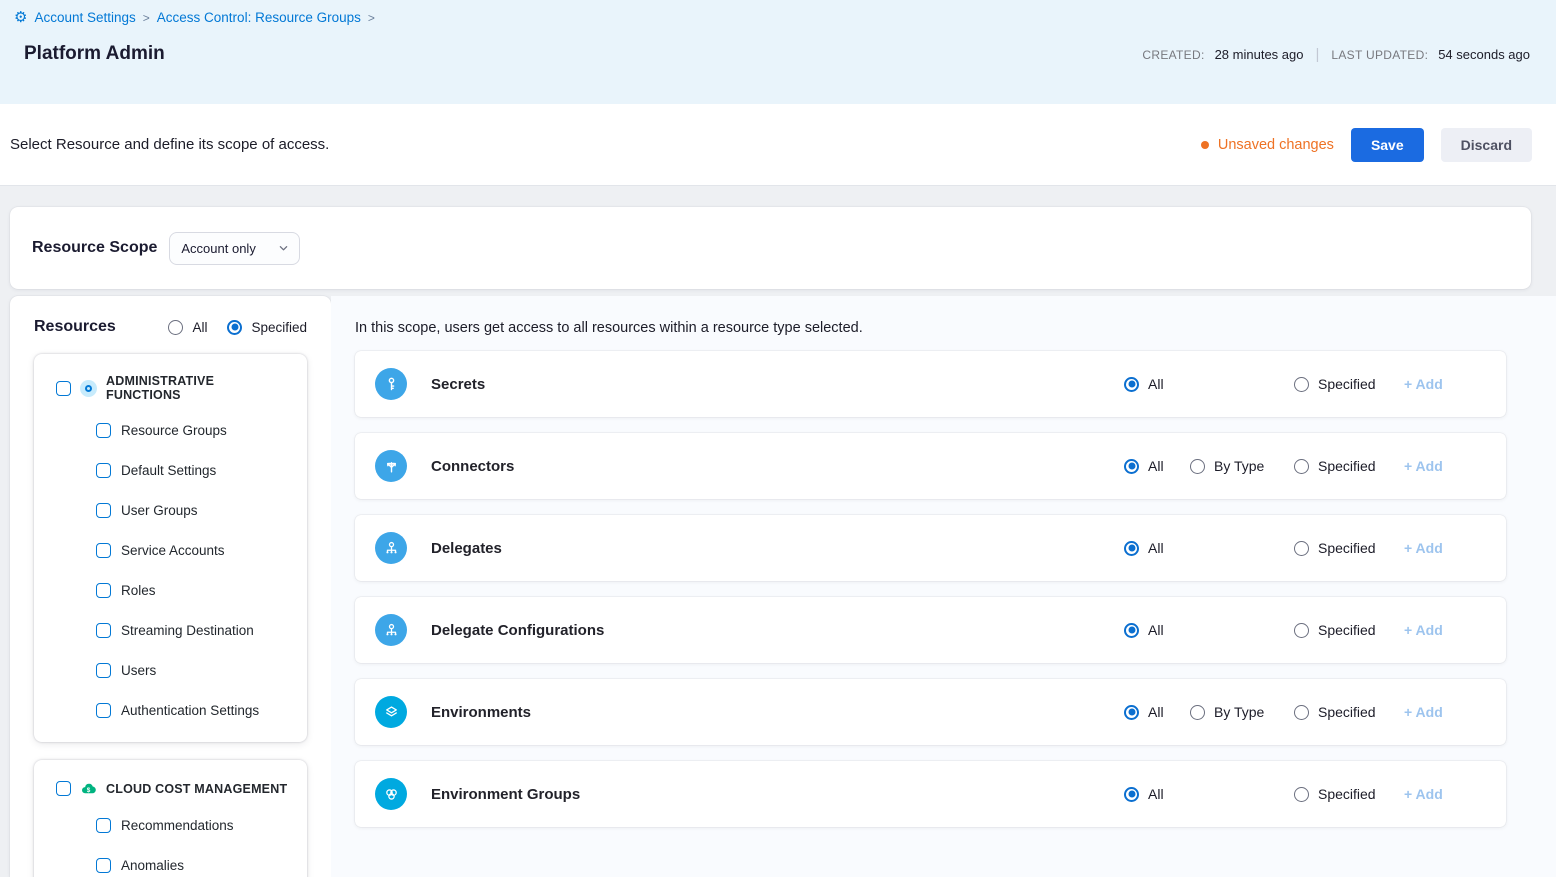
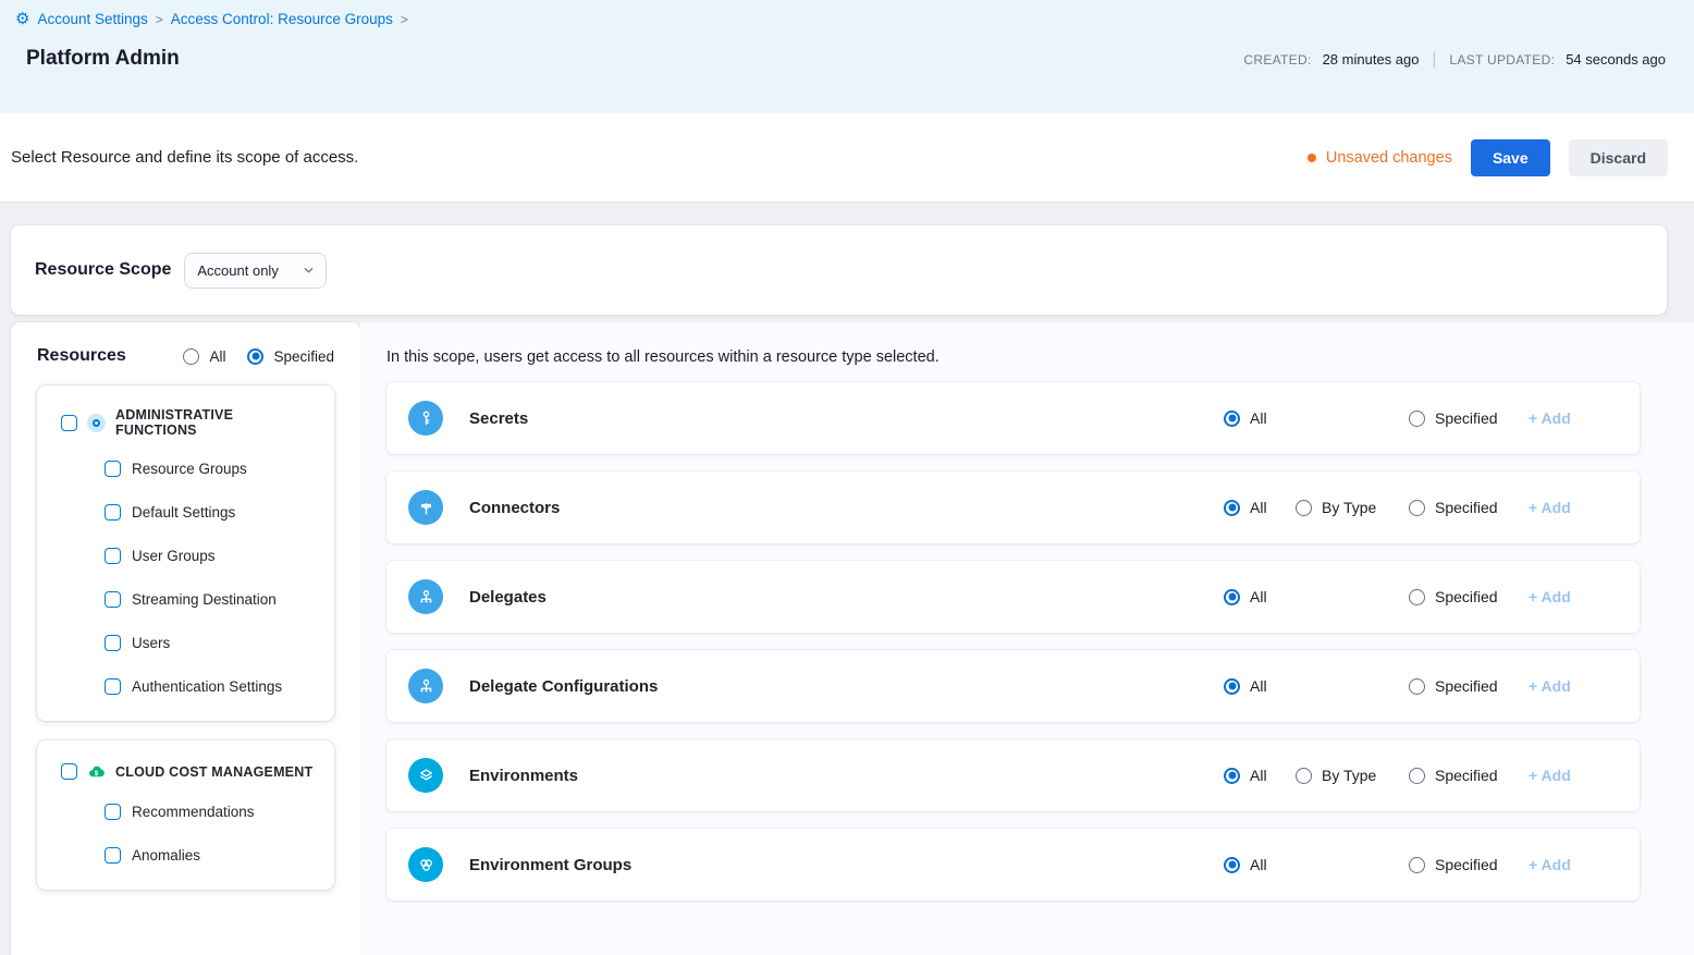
  ⚙
  Account Settings
  >
  Access Control: Resource Groups
  >
  Platform Admin
  CREATED:
  28 minutes ago
  |
  LAST UPDATED:
  54 seconds ago
  Select Resource and define its scope of access.
  Unsaved changes
  Save
  Discard
  Resource Scope
  Account only
  Resources
  All
  Specified
  ADMINISTRATIVE FUNCTIONS
  Resource Groups
  Default Settings
  User Groups
- Service Accounts
- Roles
  Streaming Destination
  Users
  Authentication Settings
  CLOUD COST MANAGEMENT
  Recommendations
  Anomalies
  In this scope, users get access to all resources within a resource type selected.
  Secrets
  All
  Specified
  + Add
  Connectors
  All
  By Type
  Specified
  + Add
  Delegates
  All
  Specified
  + Add
  Delegate Configurations
  All
  Specified
  + Add
  Environments
  All
  By Type
  Specified
  + Add
  Environment Groups
  All
  Specified
  + Add
